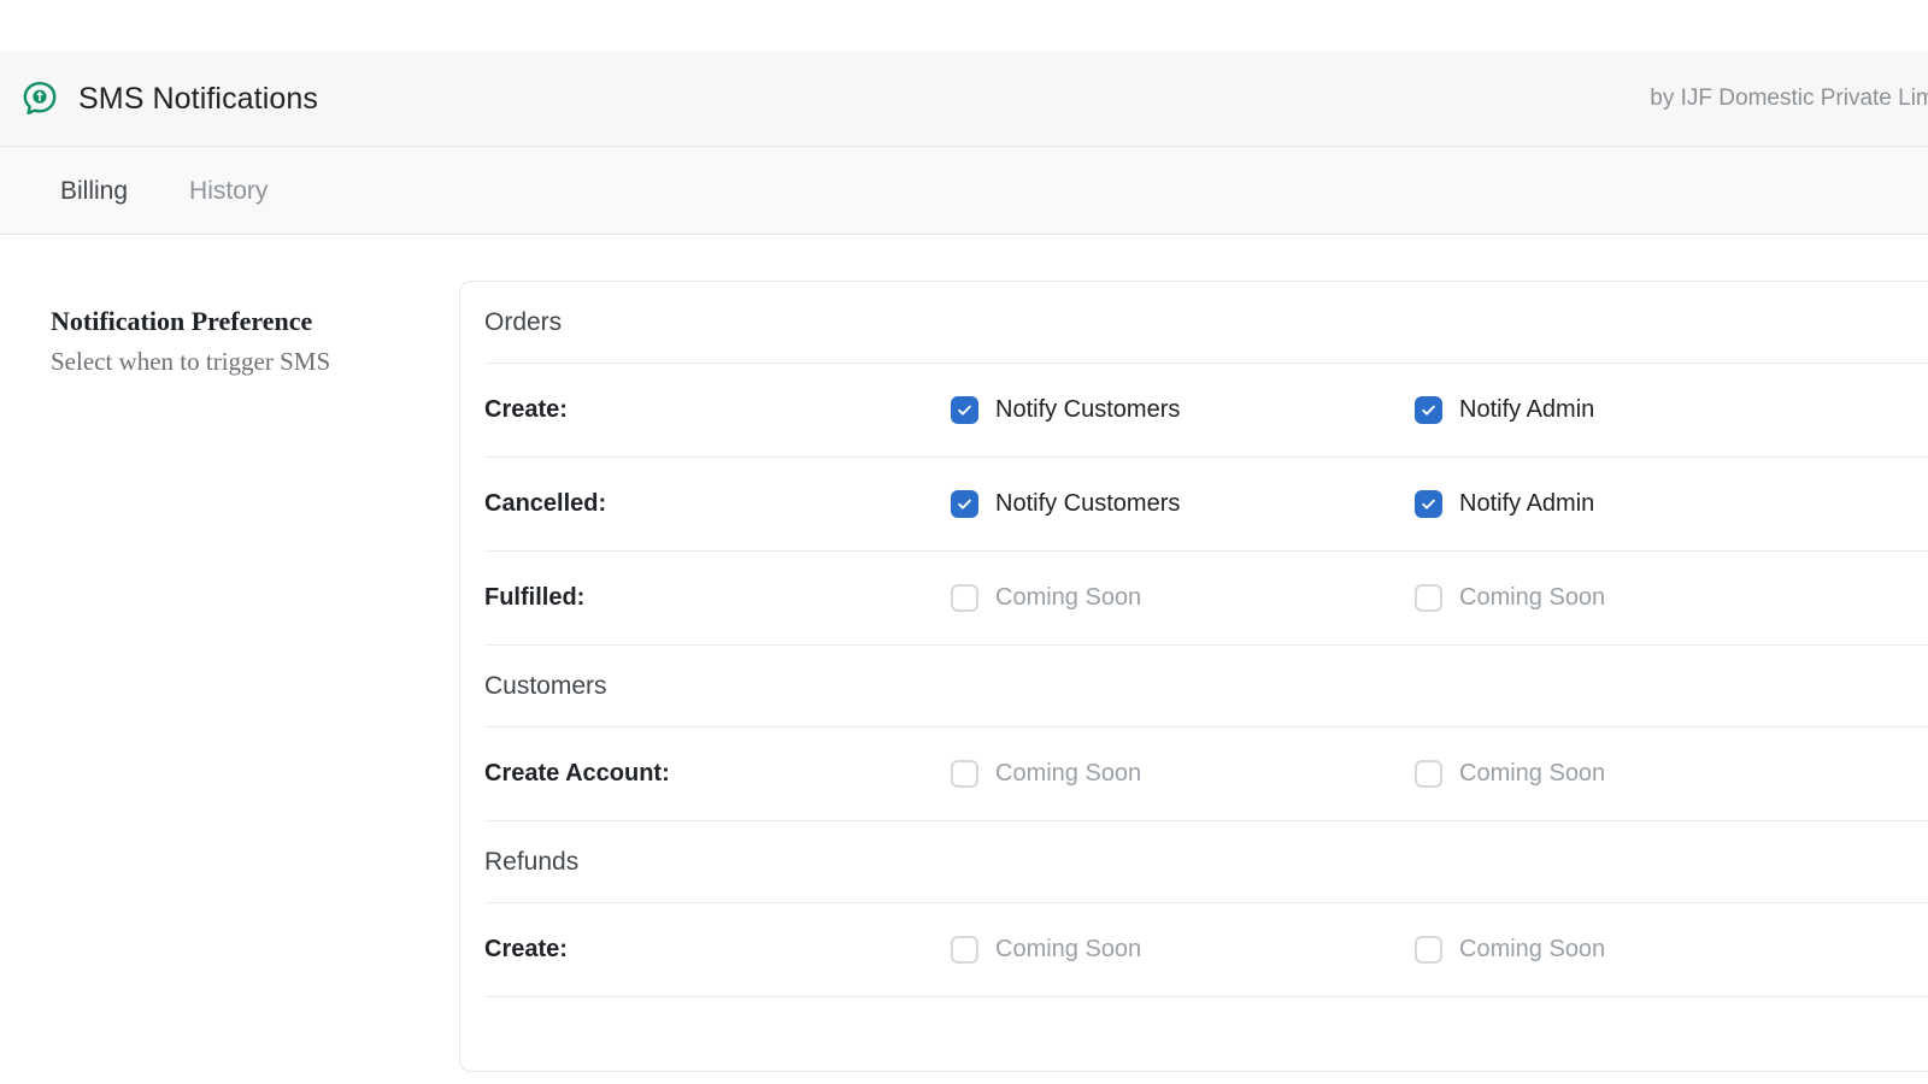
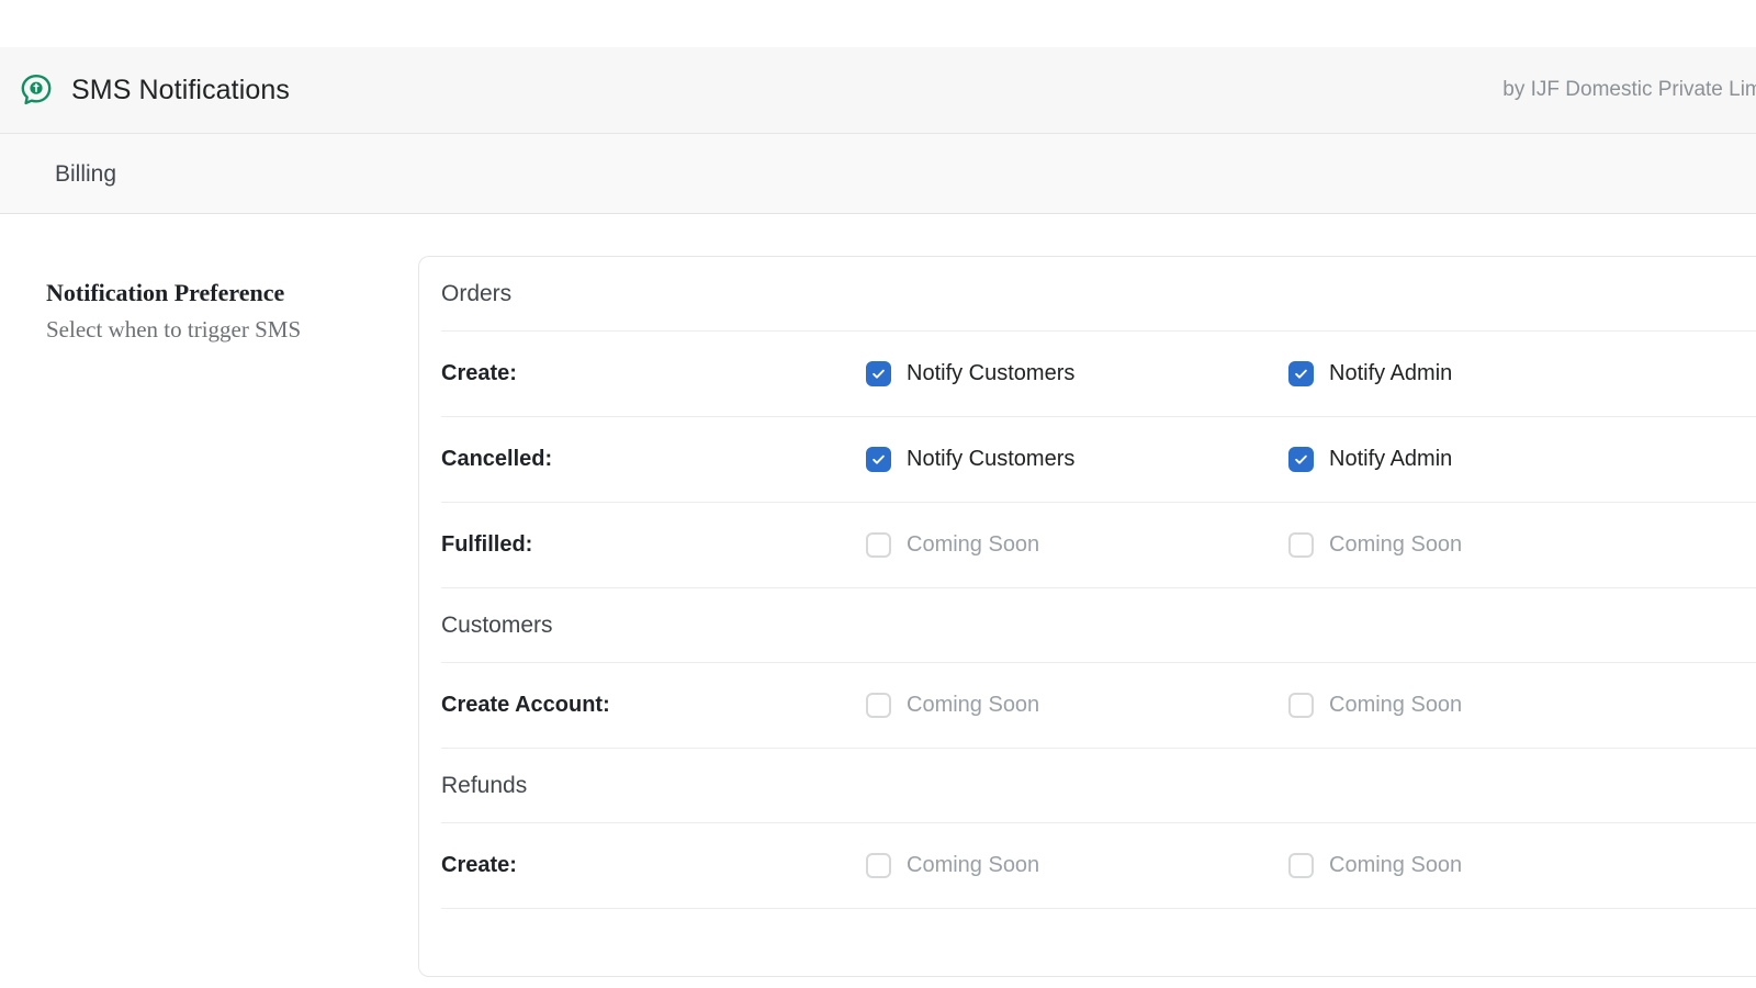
  SMS Notifications
  by IJF Domestic Private Lim
  Billing
- History
  Notification Preference
  Select when to trigger SMS
  Orders
  Create:
  Notify Customers
  Notify Admin
  Cancelled:
  Notify Customers
  Notify Admin
  Fulfilled:
  Coming Soon
  Coming Soon
  Customers
  Create Account:
  Coming Soon
  Coming Soon
  Refunds
  Create:
  Coming Soon
  Coming Soon
